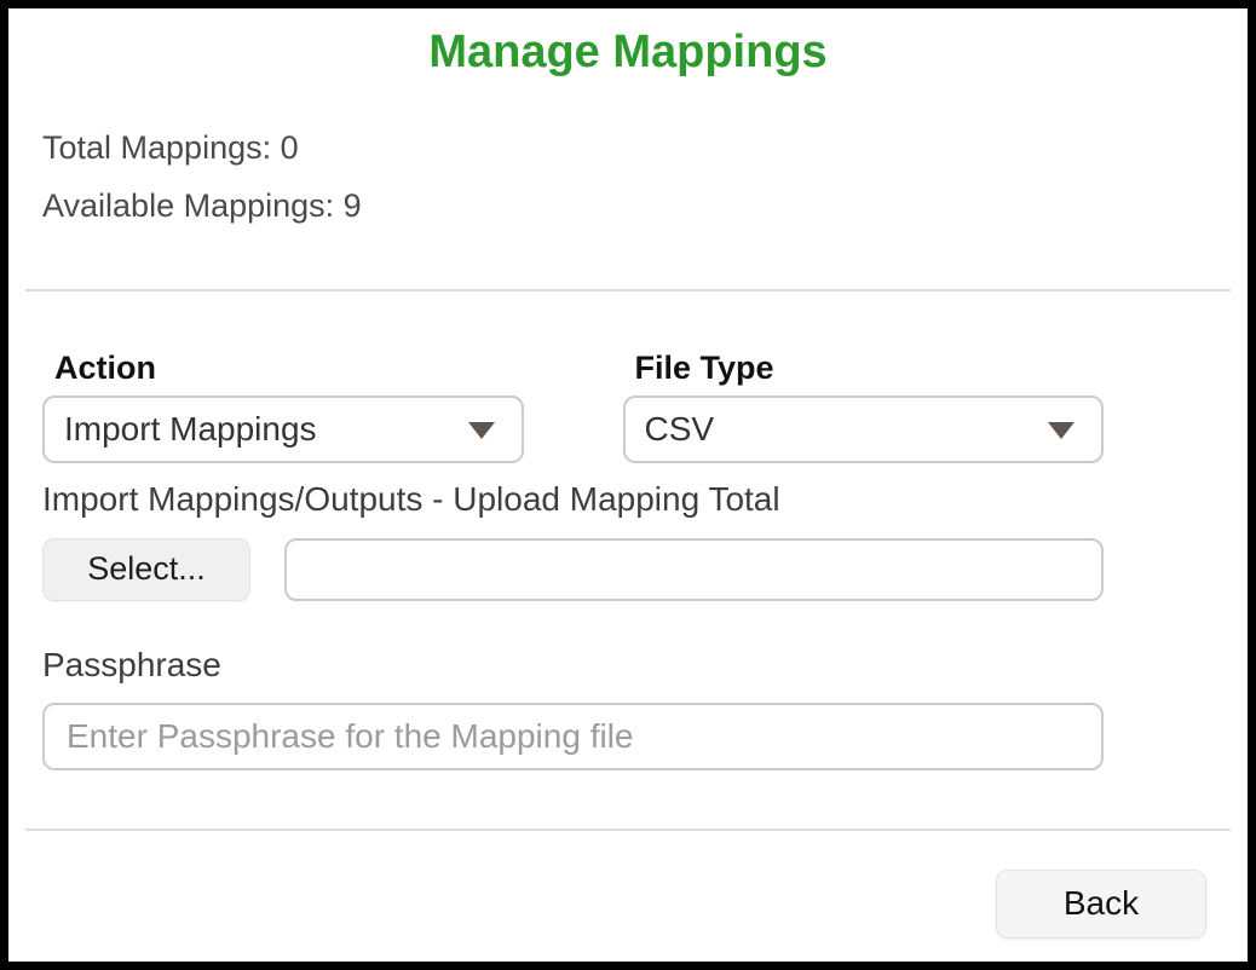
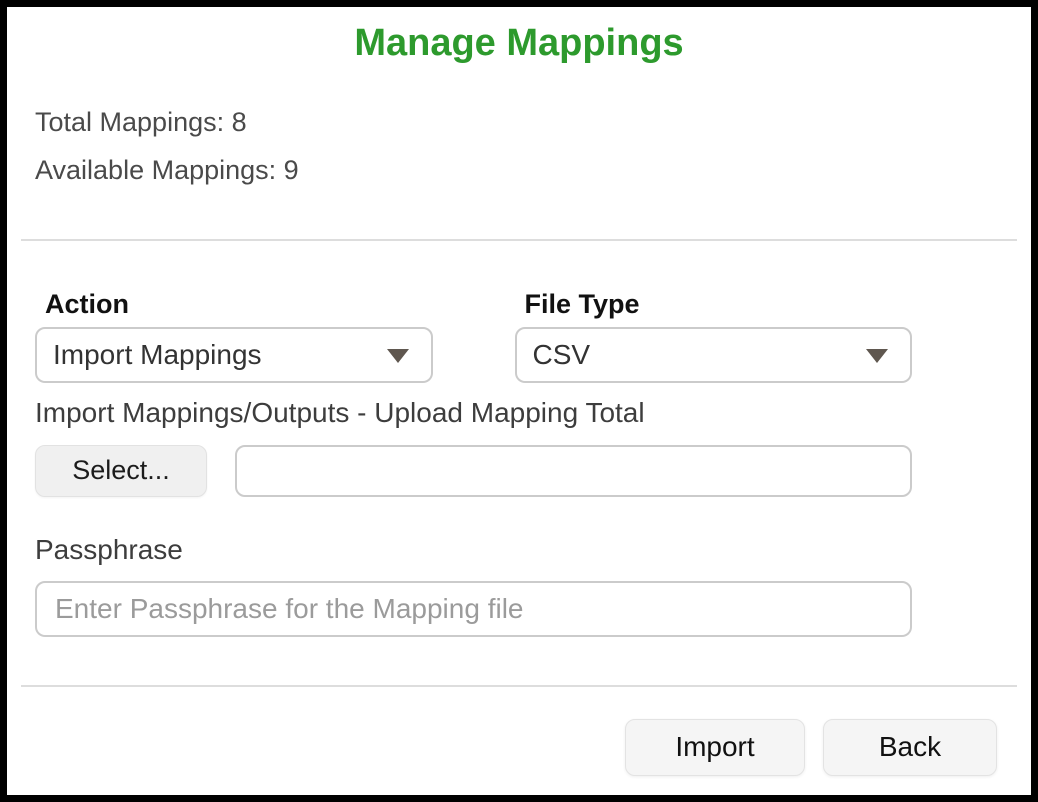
  Manage Mappings
- Total Mappings: 0
+ Total Mappings: 8
  Available Mappings: 9
  Action
  Import Mappings
  File Type
  CSV
  Import Mappings/Outputs - Upload Mapping Total
  Select...
  Passphrase
  Enter Passphrase for the Mapping file
+ Import
  Back
